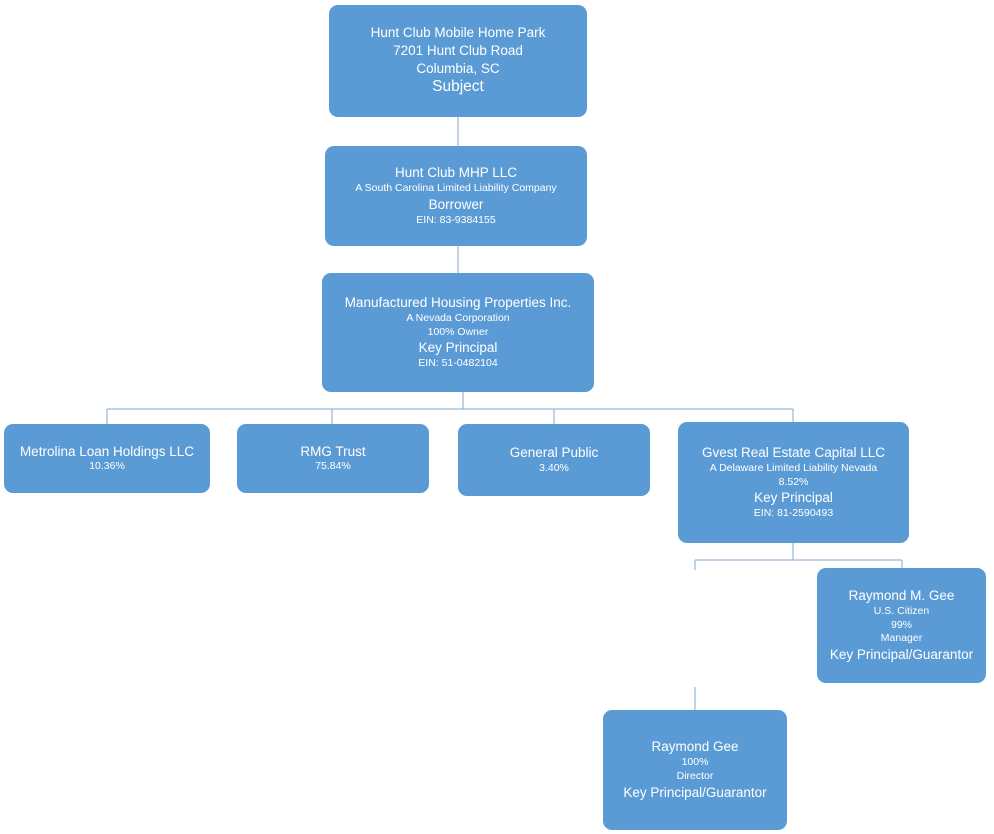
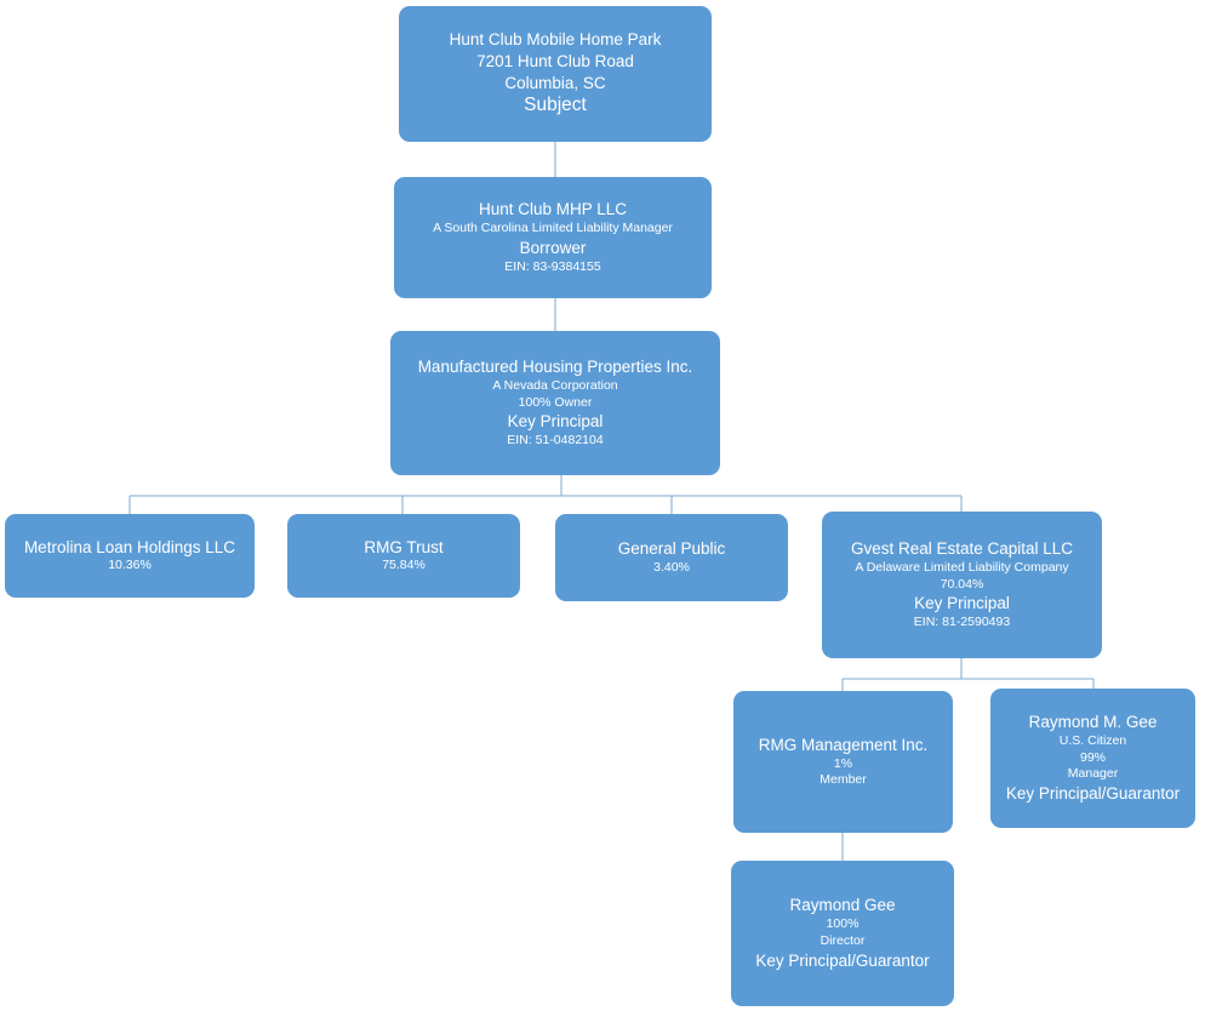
  Hunt Club Mobile Home Park
  7201 Hunt Club Road
  Columbia, SC
  Subject
  Hunt Club MHP LLC
- A South Carolina Limited Liability Company
+ A South Carolina Limited Liability Manager
  Borrower
  EIN: 83-9384155
  Manufactured Housing Properties Inc.
  A Nevada Corporation
  100% Owner
  Key Principal
  EIN: 51-0482104
  Metrolina Loan Holdings LLC
  10.36%
  RMG Trust
  75.84%
  General Public
  3.40%
  Gvest Real Estate Capital LLC
- A Delaware Limited Liability Nevada
+ A Delaware Limited Liability Company
- 8.52%
+ 70.04%
  Key Principal
  EIN: 81-2590493
+ RMG Management Inc.
+ 1%
+ Member
  Raymond M. Gee
  U.S. Citizen
  99%
  Manager
  Key Principal/Guarantor
  Raymond Gee
  100%
  Director
  Key Principal/Guarantor
